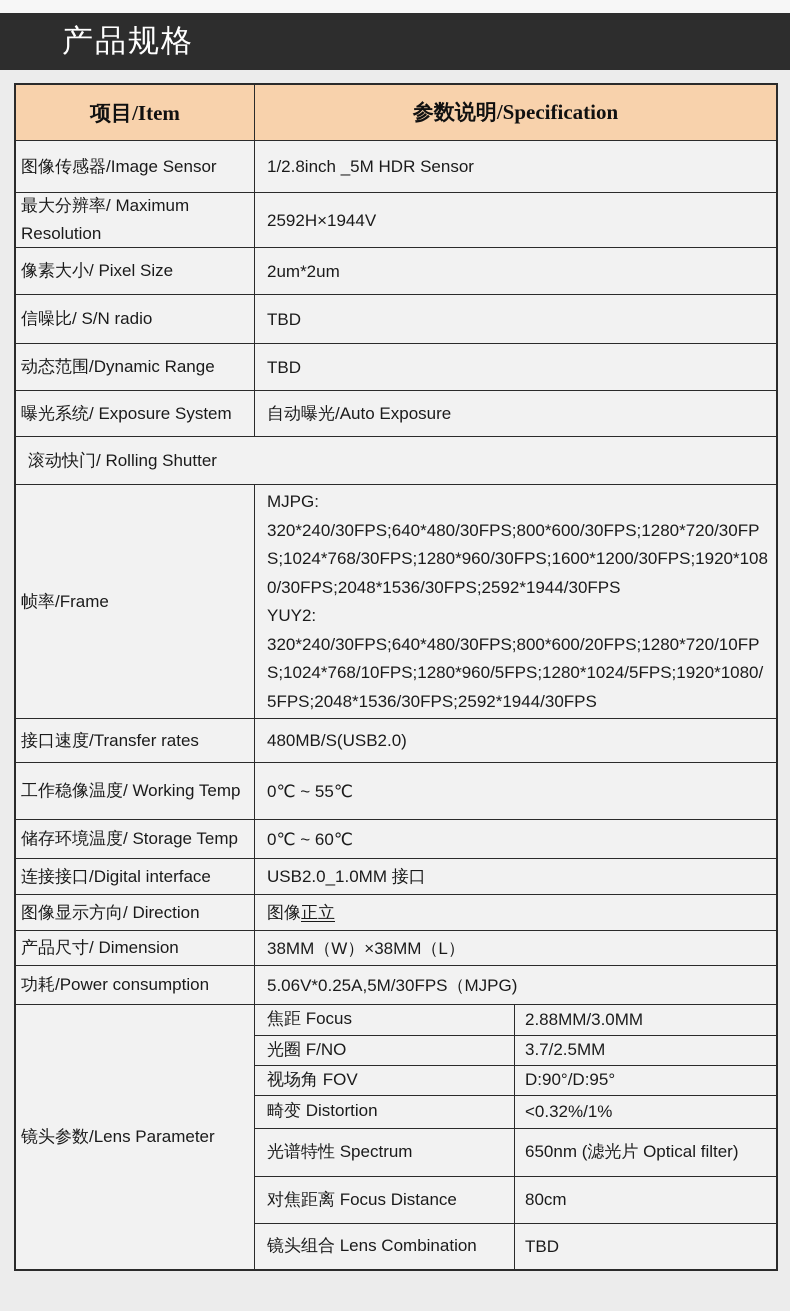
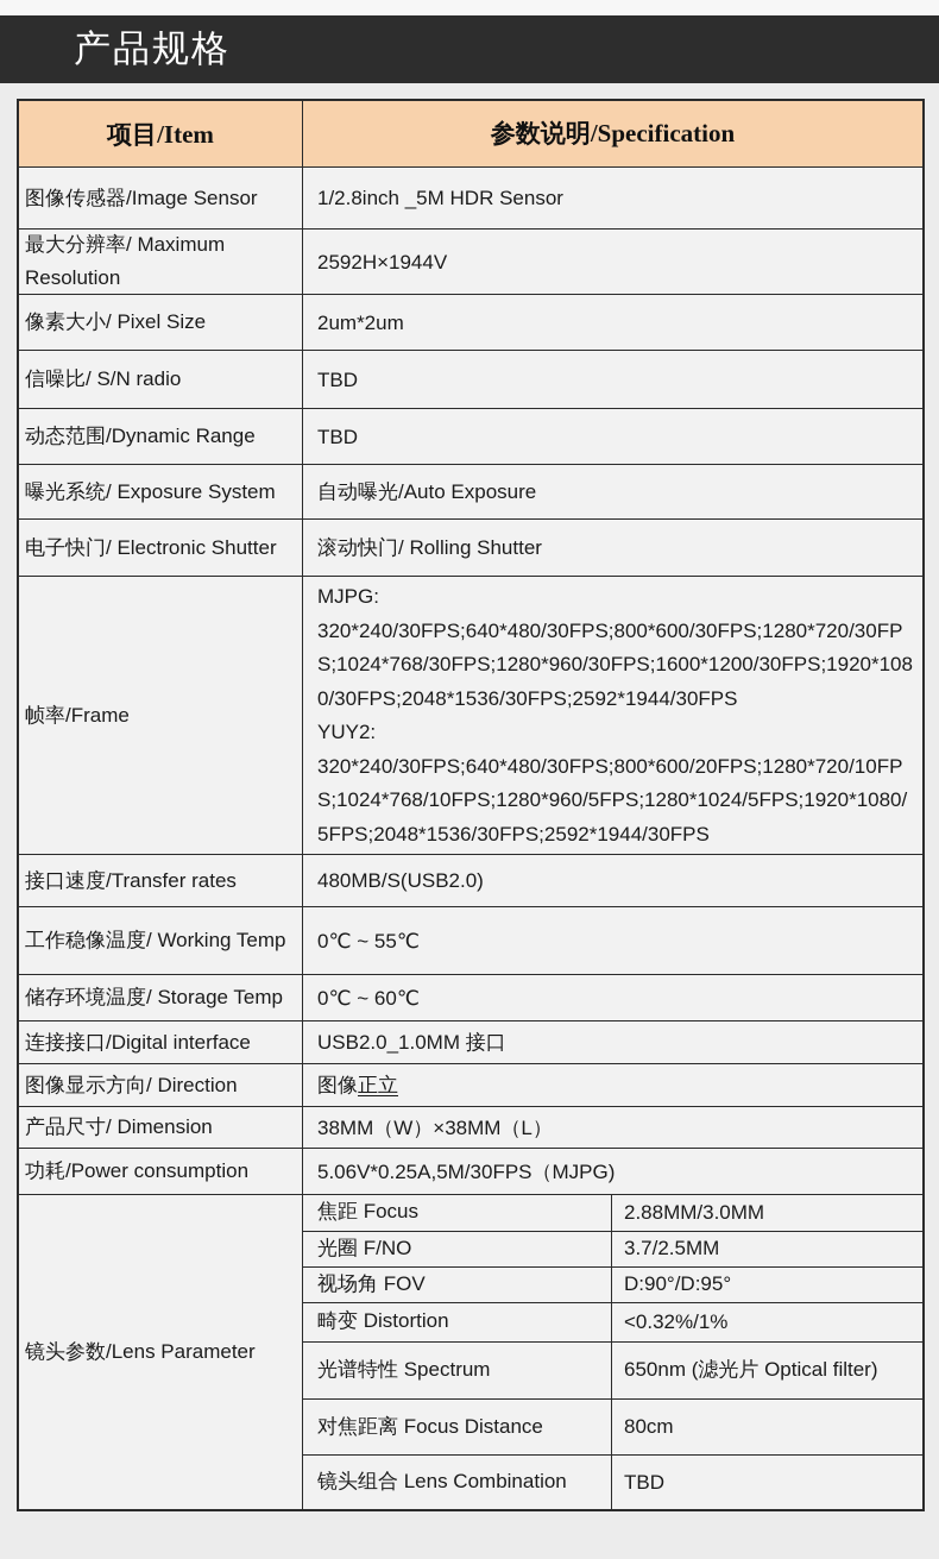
  产品规格
  项目/Item
  参数说明/Specification
  图像传感器/Image Sensor
  1/2.8inch _5M HDR Sensor
  最大分辨率/ Maximum Resolution
  2592H×1944V
  像素大小/ Pixel Size
  2um*2um
  信噪比/ S/N radio
  TBD
  动态范围/Dynamic Range
  TBD
  曝光系统/ Exposure System
  自动曝光/Auto Exposure
+ 电子快门/ Electronic Shutter
  滚动快门/ Rolling Shutter
  帧率/Frame
  MJPG:
  320*240/30FPS;640*480/30FPS;800*600/30FPS;1280*720/30FPS;1024*768/30FPS;1280*960/30FPS;1600*1200/30FPS;1920*1080/30FPS;2048*1536/30FPS;2592*1944/30FPS
  YUY2:
  320*240/30FPS;640*480/30FPS;800*600/20FPS;1280*720/10FPS;1024*768/10FPS;1280*960/5FPS;1280*1024/5FPS;1920*1080/5FPS;2048*1536/30FPS;2592*1944/30FPS
  接口速度/Transfer rates
  480MB/S(USB2.0)
  工作稳像温度/ Working Temp
  0℃ ~ 55℃
  储存环境温度/ Storage Temp
  0℃ ~ 60℃
  连接接口/Digital interface
  USB2.0_1.0MM 接口
  图像显示方向/ Direction
  图像
  正立
  产品尺寸/ Dimension
  38MM（W）×38MM（L）
  功耗/Power consumption
  5.06V*0.25A,5M/30FPS（MJPG)
  镜头参数/Lens Parameter
  焦距 Focus
  2.88MM/3.0MM
  光圈 F/NO
  3.7/2.5MM
  视场角 FOV
  D:90°/D:95°
  畸变 Distortion
  <0.32%/1%
  光谱特性 Spectrum
  650nm (滤光片 Optical filter)
  对焦距离 Focus Distance
  80cm
  镜头组合 Lens Combination
  TBD
